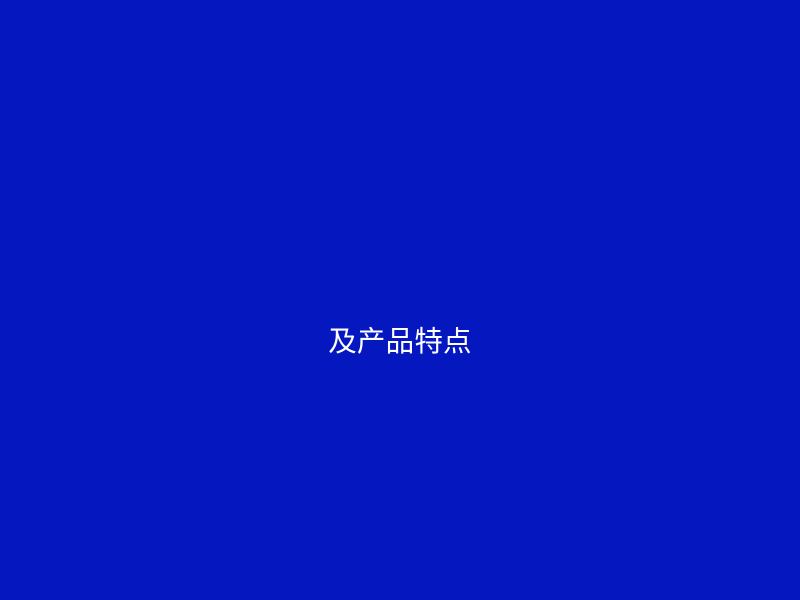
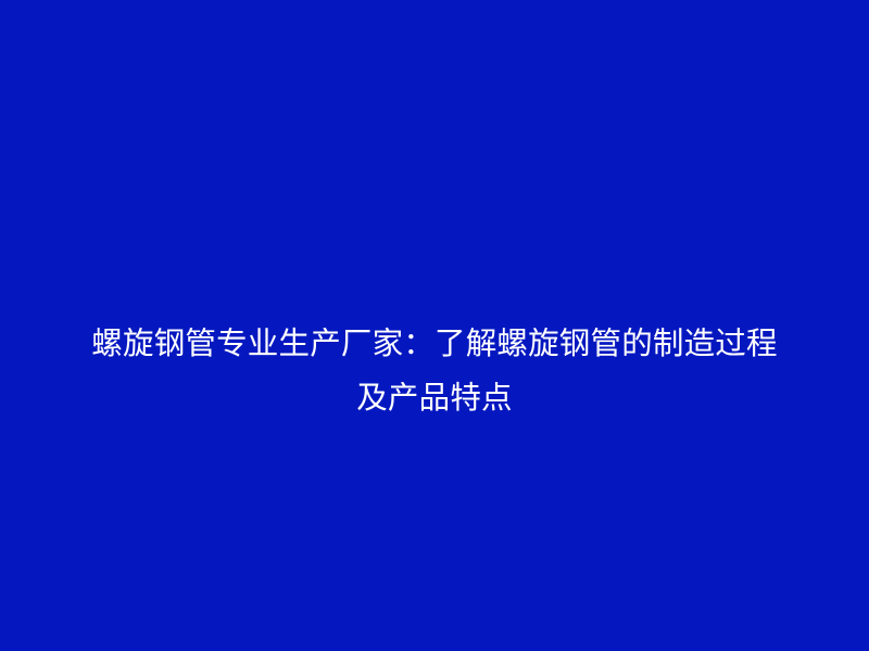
+ 螺旋钢管专业生产厂家：了解螺旋钢管的制造过程
  及产品特点
